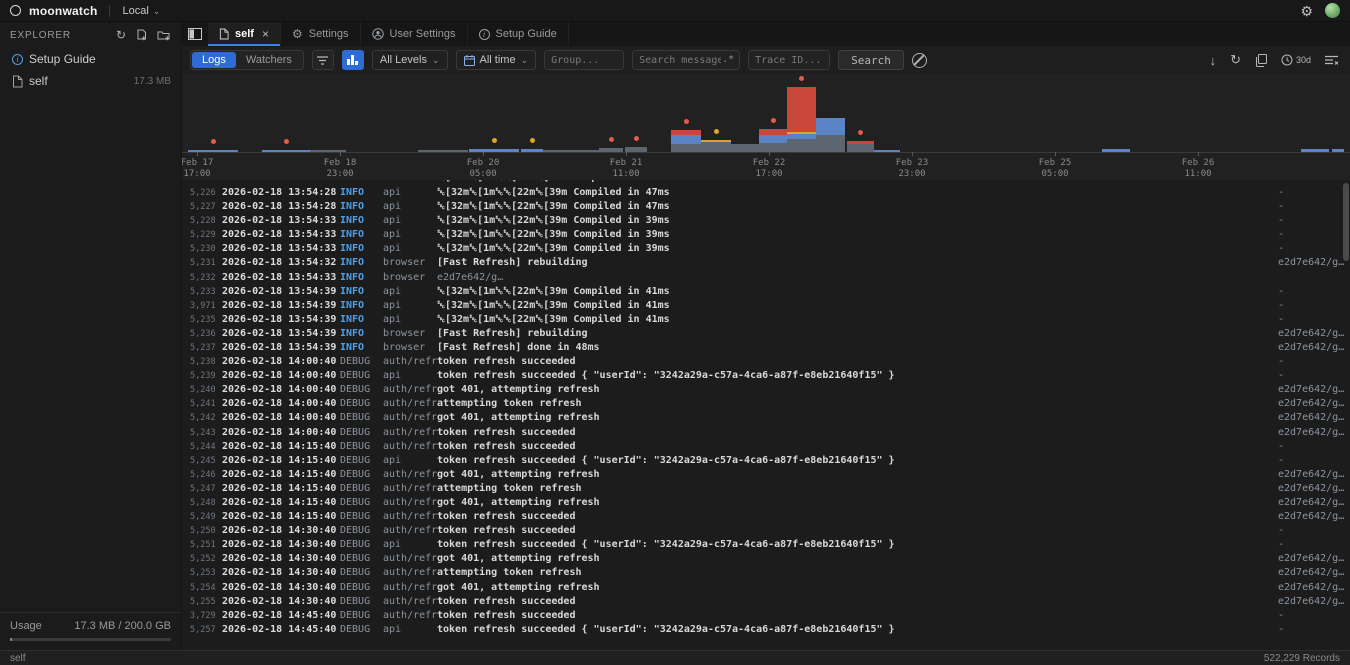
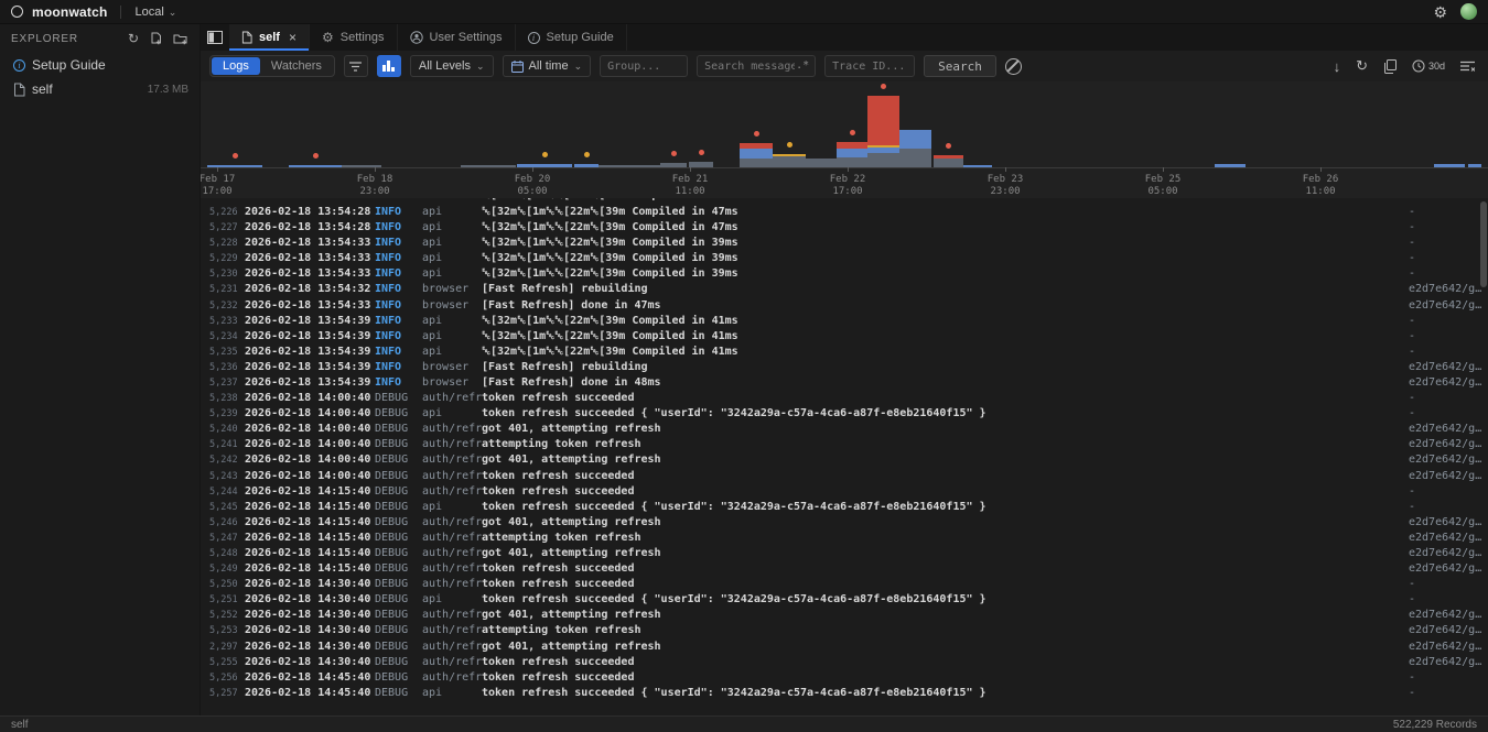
  moonwatch
  Local
  ⌄
  ⚙
  EXPLORER
  ↻
  i
  Setup Guide
  self
  17.3 MB
- Usage
- 17.3 MB / 200.0 GB
  self
  ×
  ⚙
  Settings
  User Settings
  i
  Setup Guide
  Logs
  Watchers
  All Levels
  ⌄
  All time
  ⌄
  Group...
  Search message
  .*
  Trace ID...
  Search
  ↓
  ↻
  30d
  Feb 17
  17:00
  Feb 18
  23:00
  Feb 20
  05:00
  Feb 21
  11:00
  Feb 22
  17:00
  Feb 23
  23:00
  Feb 25
  05:00
  Feb 26
  11:00
  5,226
  2026-02-18 13:54:28
  INFO
  api
  ␛[32m␛[1m␛␛[22m␛[39m Compiled in 47ms
  -
  5,227
  2026-02-18 13:54:28
  INFO
  api
  ␛[32m␛[1m␛␛[22m␛[39m Compiled in 47ms
  -
  5,228
  2026-02-18 13:54:33
  INFO
  api
  ␛[32m␛[1m␛␛[22m␛[39m Compiled in 39ms
  -
  5,229
  2026-02-18 13:54:33
  INFO
  api
  ␛[32m␛[1m␛␛[22m␛[39m Compiled in 39ms
  -
  5,230
  2026-02-18 13:54:33
  INFO
  api
  ␛[32m␛[1m␛␛[22m␛[39m Compiled in 39ms
  -
  5,231
  2026-02-18 13:54:32
  INFO
  browser
  [Fast Refresh] rebuilding
  e2d7e642/g…
  5,232
  2026-02-18 13:54:33
  INFO
  browser
+ [Fast Refresh] done in 47ms
  e2d7e642/g…
  5,233
  2026-02-18 13:54:39
  INFO
  api
  ␛[32m␛[1m␛␛[22m␛[39m Compiled in 41ms
  -
- 3,971
+ 5,234
  2026-02-18 13:54:39
  INFO
  api
  ␛[32m␛[1m␛␛[22m␛[39m Compiled in 41ms
  -
  5,235
  2026-02-18 13:54:39
  INFO
  api
  ␛[32m␛[1m␛␛[22m␛[39m Compiled in 41ms
  -
  5,236
  2026-02-18 13:54:39
  INFO
  browser
  [Fast Refresh] rebuilding
  e2d7e642/g…
  5,237
  2026-02-18 13:54:39
  INFO
  browser
  [Fast Refresh] done in 48ms
  e2d7e642/g…
  5,238
  2026-02-18 14:00:40
  DEBUG
  auth/refr
  token refresh succeeded
  -
  5,239
  2026-02-18 14:00:40
  DEBUG
  api
  token refresh succeeded { "userId": "3242a29a-c57a-4ca6-a87f-e8eb21640f15" }
  -
  5,240
  2026-02-18 14:00:40
  DEBUG
  auth/refr
  got 401, attempting refresh
  e2d7e642/g…
  5,241
  2026-02-18 14:00:40
  DEBUG
  auth/refr
  attempting token refresh
  e2d7e642/g…
  5,242
  2026-02-18 14:00:40
  DEBUG
  auth/refr
  got 401, attempting refresh
  e2d7e642/g…
  5,243
  2026-02-18 14:00:40
  DEBUG
  auth/refr
  token refresh succeeded
  e2d7e642/g…
  5,244
  2026-02-18 14:15:40
  DEBUG
  auth/refr
  token refresh succeeded
  -
  5,245
  2026-02-18 14:15:40
  DEBUG
  api
  token refresh succeeded { "userId": "3242a29a-c57a-4ca6-a87f-e8eb21640f15" }
  -
  5,246
  2026-02-18 14:15:40
  DEBUG
  auth/refr
  got 401, attempting refresh
  e2d7e642/g…
  5,247
  2026-02-18 14:15:40
  DEBUG
  auth/refr
  attempting token refresh
  e2d7e642/g…
  5,248
  2026-02-18 14:15:40
  DEBUG
  auth/refr
  got 401, attempting refresh
  e2d7e642/g…
  5,249
  2026-02-18 14:15:40
  DEBUG
  auth/refr
  token refresh succeeded
  e2d7e642/g…
  5,250
  2026-02-18 14:30:40
  DEBUG
  auth/refr
  token refresh succeeded
  -
  5,251
  2026-02-18 14:30:40
  DEBUG
  api
  token refresh succeeded { "userId": "3242a29a-c57a-4ca6-a87f-e8eb21640f15" }
  -
  5,252
  2026-02-18 14:30:40
  DEBUG
  auth/refr
  got 401, attempting refresh
  e2d7e642/g…
  5,253
  2026-02-18 14:30:40
  DEBUG
  auth/refr
  attempting token refresh
  e2d7e642/g…
- 5,254
+ 2,297
  2026-02-18 14:30:40
  DEBUG
  auth/refr
  got 401, attempting refresh
  e2d7e642/g…
  5,255
  2026-02-18 14:30:40
  DEBUG
  auth/refr
  token refresh succeeded
  e2d7e642/g…
- 3,729
+ 5,256
  2026-02-18 14:45:40
  DEBUG
  auth/refr
  token refresh succeeded
  -
  5,257
  2026-02-18 14:45:40
  DEBUG
  api
  token refresh succeeded { "userId": "3242a29a-c57a-4ca6-a87f-e8eb21640f15" }
  -
  self
  522,229 Records
